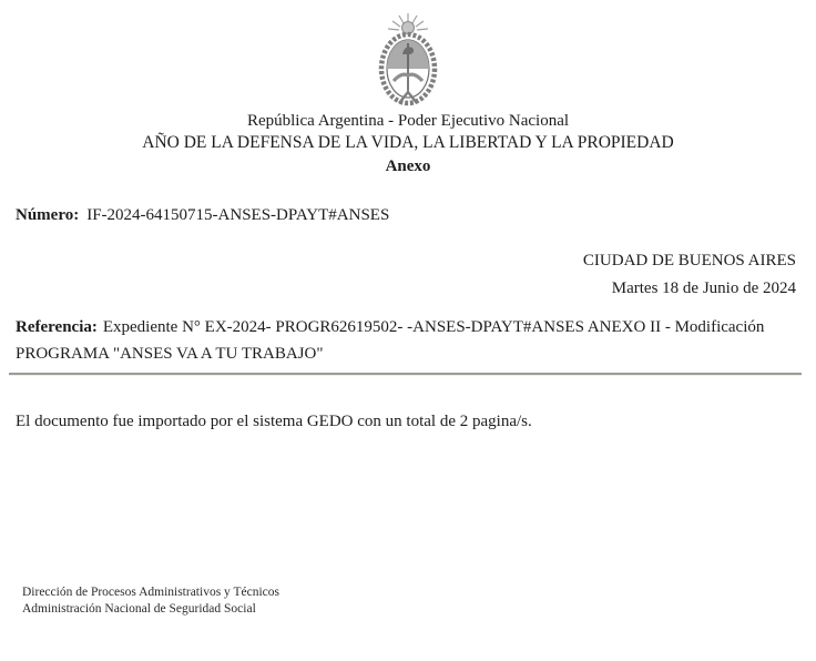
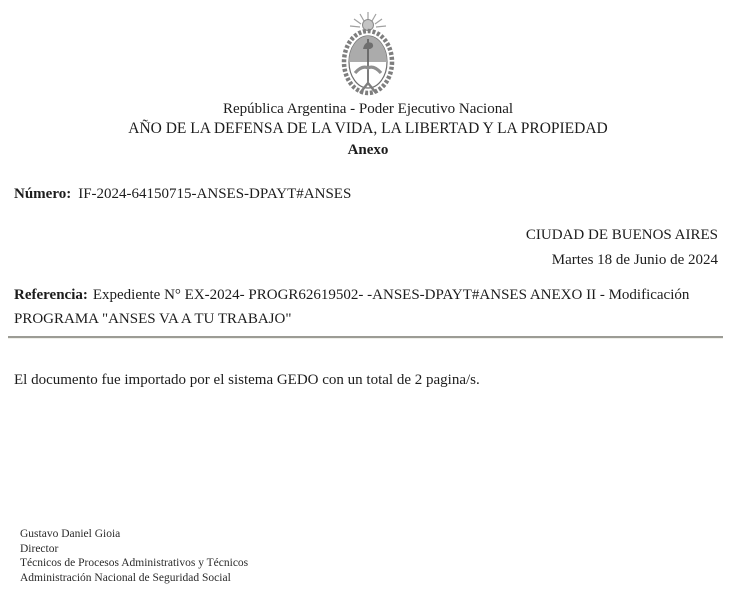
  República Argentina - Poder Ejecutivo Nacional
  AÑO DE LA DEFENSA DE LA VIDA, LA LIBERTAD Y LA PROPIEDAD
  Anexo
  Número: IF-2024-64150715-ANSES-DPAYT#ANSES
  CIUDAD DE BUENOS AIRES
  Martes 18 de Junio de 2024
  Referencia: Expediente N° EX-2024- PROGR62619502- -ANSES-DPAYT#ANSES ANEXO II - Modificación PROGRAMA "ANSES VA A TU TRABAJO"
  El documento fue importado por el sistema GEDO con un total de 2 pagina/s.
+ Gustavo Daniel Gioia
+ Director
- Dirección de Procesos Administrativos y Técnicos
+ Técnicos de Procesos Administrativos y Técnicos
  Administración Nacional de Seguridad Social
